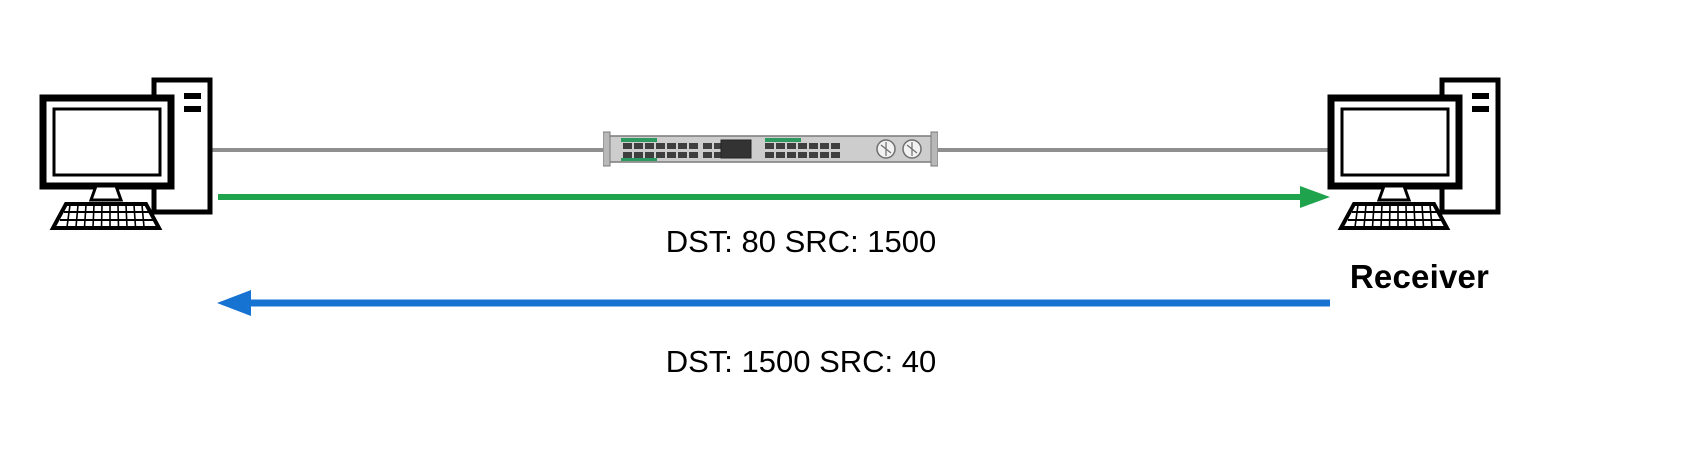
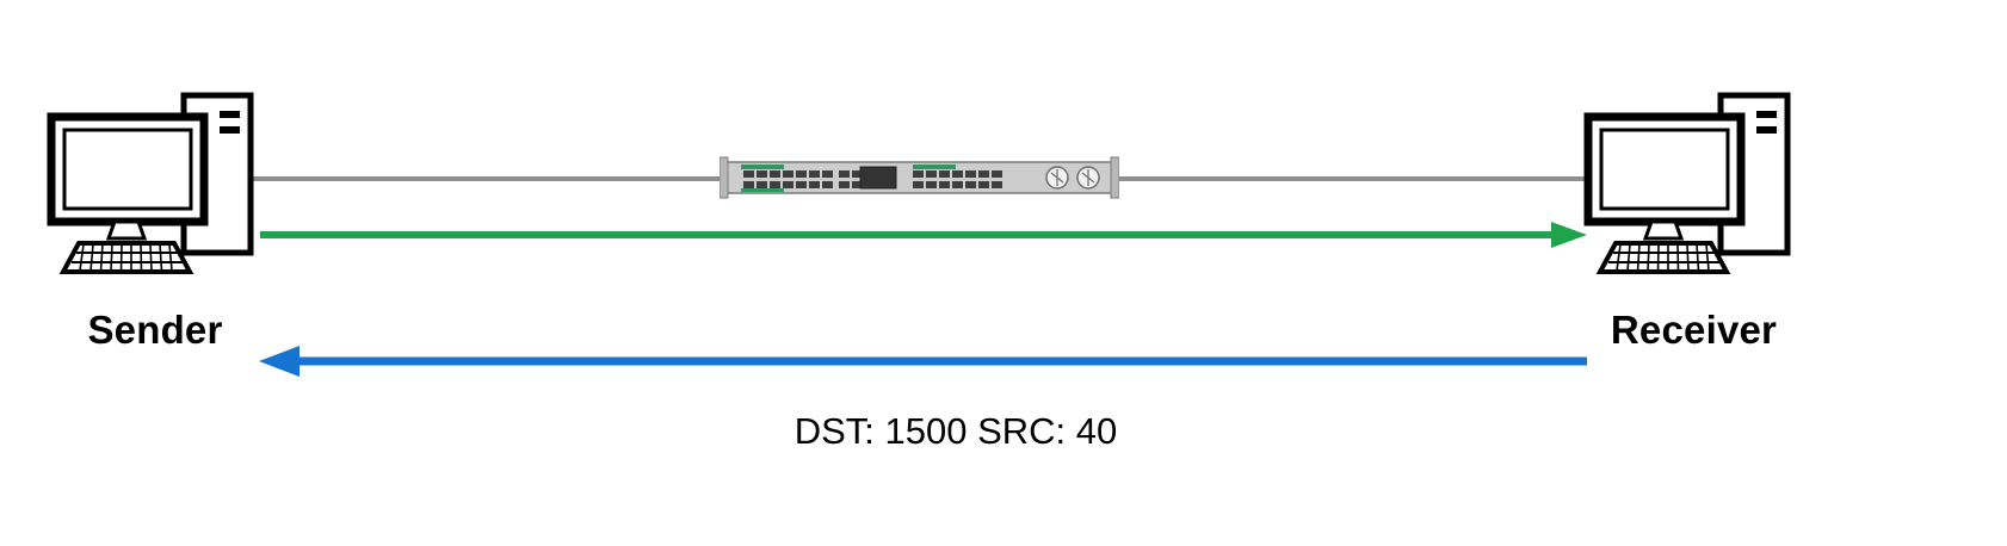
+ Sender
  Receiver
- DST: 80 SRC: 1500
  DST: 1500 SRC: 40
